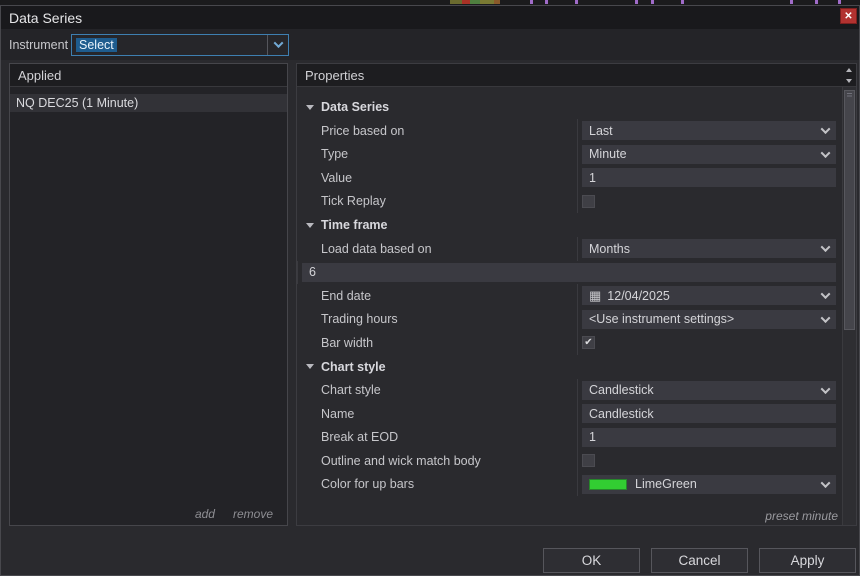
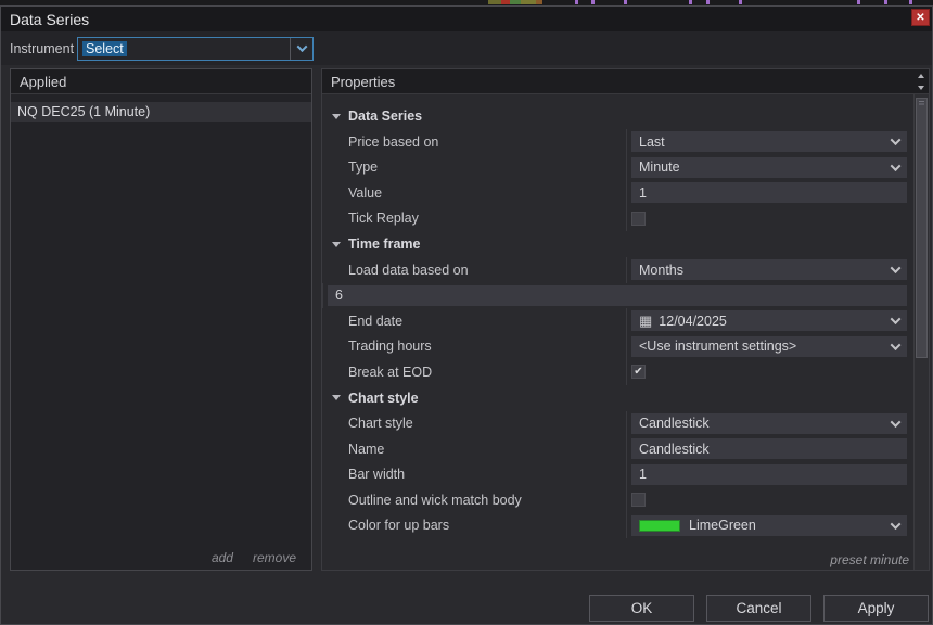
  Data Series
  ✕
  Instrument
  Select
  Applied
  NQ DEC25 (1 Minute)
  add
  remove
  Properties
  Data Series
  Price based on
  Last
  Type
  Minute
  Value
  1
  Tick Replay
  Time frame
  Load data based on
  Months
  6
  End date
  ▦
  12/04/2025
  Trading hours
  <Use instrument settings>
- Bar width
+ Break at EOD
  ✔
  Chart style
  Chart style
  Candlestick
  Name
  Candlestick
- Break at EOD
+ Bar width
  1
  Outline and wick match body
  Color for up bars
  LimeGreen
  preset minute
  OK
  Cancel
  Apply
